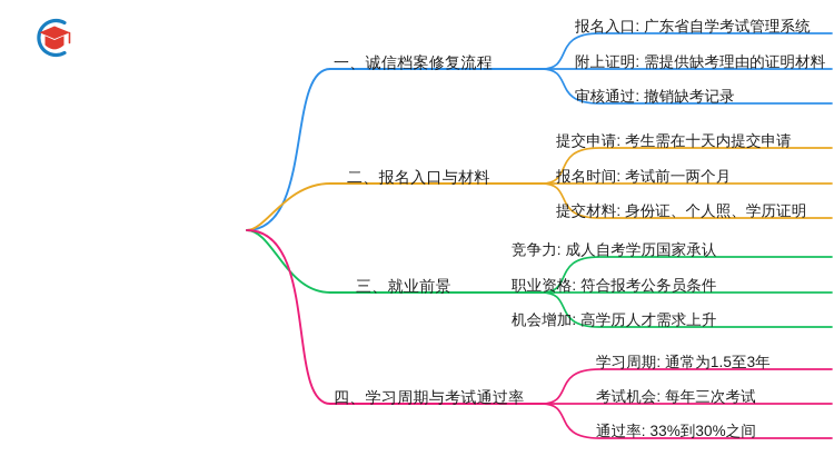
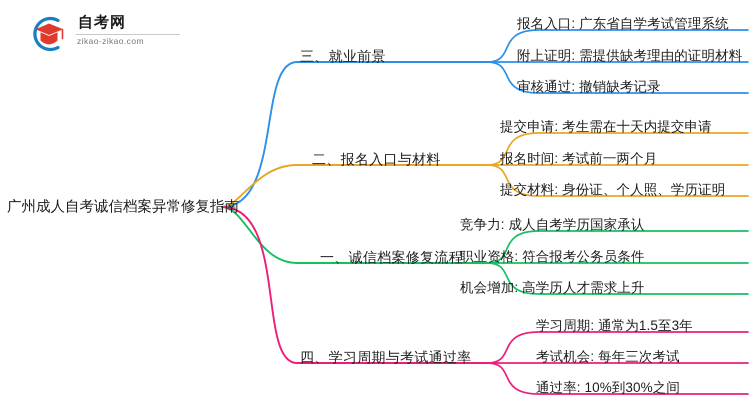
+ 自考网
+ zikao-zikao.com
+ 广州成人自考诚信档案异常修复指南
- 一、诚信档案修复流程
+ 三、就业前景
  报名入口: 广东省自学考试管理系统
  附上证明: 需提供缺考理由的证明材料
  审核通过: 撤销缺考记录
  二、报名入口与材料
  提交申请: 考生需在十天内提交申请
  报名时间: 考试前一两个月
  提交材料: 身份证、个人照、学历证明
- 三、就业前景
+ 一、诚信档案修复流程
  竞争力: 成人自考学历国家承认
  职业资格: 符合报考公务员条件
  机会增加: 高学历人才需求上升
  四、学习周期与考试通过率
  学习周期: 通常为1.5至3年
  考试机会: 每年三次考试
- 通过率: 33%到30%之间
+ 通过率: 10%到30%之间
